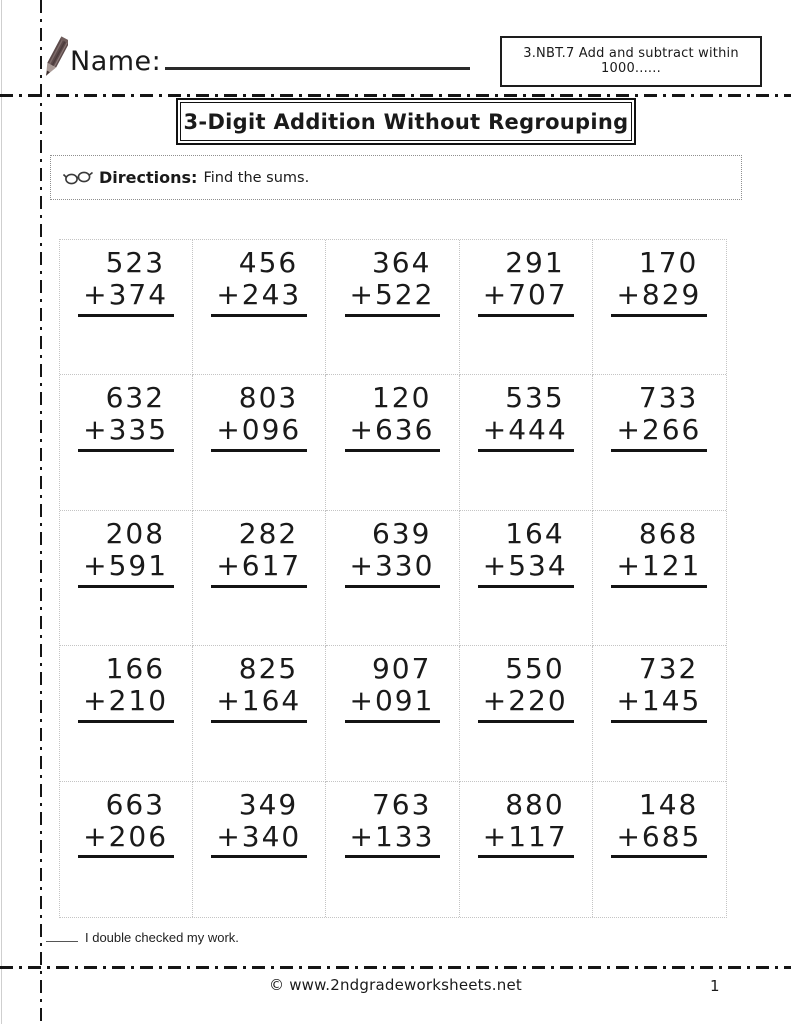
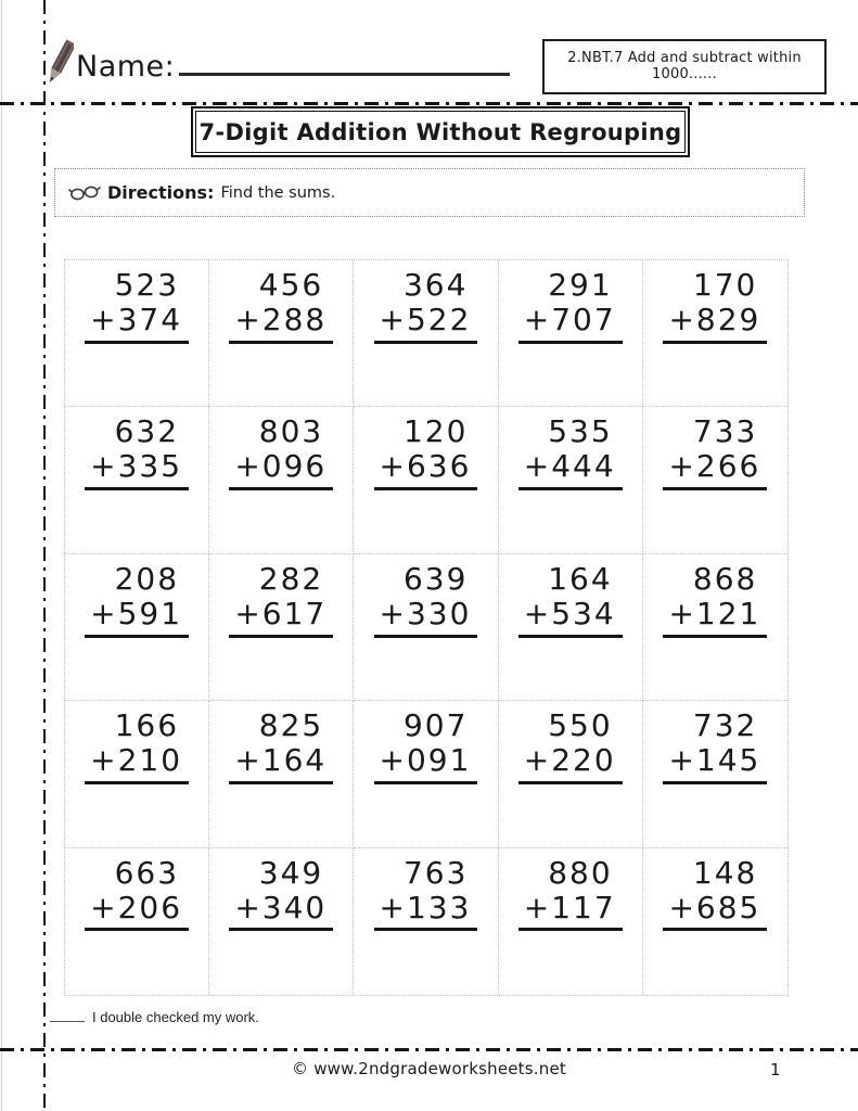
  Name:
- 3.NBT.7 Add and subtract within 1000......
+ 2.NBT.7 Add and subtract within 1000......
- 3-Digit Addition Without Regrouping
+ 7-Digit Addition Without Regrouping
  Directions:
  Find the sums.
  523
  +374
  456
- +243
+ +288
  364
  +522
  291
  +707
  170
  +829
  632
  +335
  803
  +096
  120
  +636
  535
  +444
  733
  +266
  208
  +591
  282
  +617
  639
  +330
  164
  +534
  868
  +121
  166
  +210
  825
  +164
  907
  +091
  550
  +220
  732
  +145
  663
  +206
  349
  +340
  763
  +133
  880
  +117
  148
  +685
  I double checked my work.
  © www.2ndgradeworksheets.net
  1
